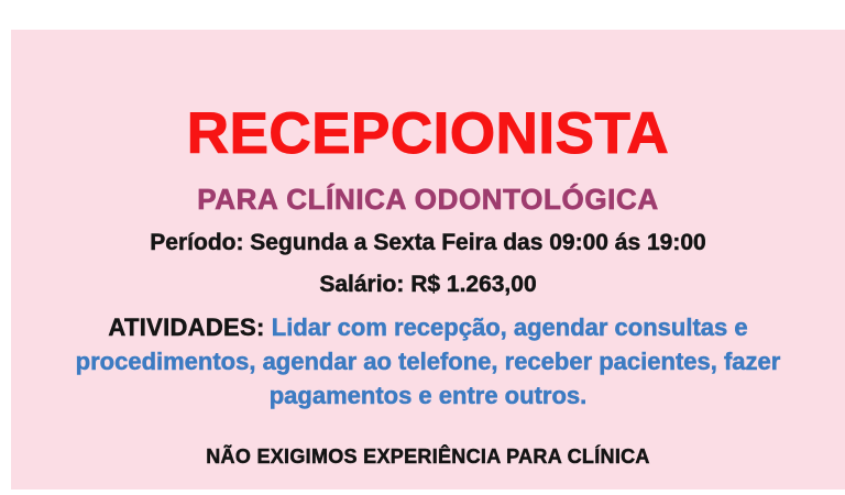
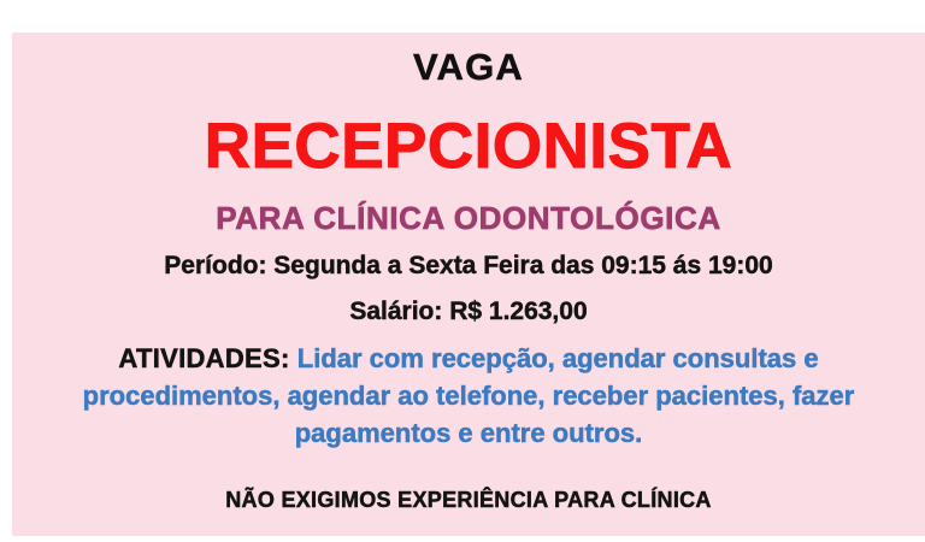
+ VAGA
  RECEPCIONISTA
  PARA CLÍNICA ODONTOLÓGICA
- Período: Segunda a Sexta Feira das 09:00 ás 19:00
+ Período: Segunda a Sexta Feira das 09:15 ás 19:00
  Salário: R$ 1.263,00
  ATIVIDADES: Lidar com recepção, agendar consultas e procedimentos, agendar ao telefone, receber pacientes, fazer pagamentos e entre outros.
  NÃO EXIGIMOS EXPERIÊNCIA PARA CLÍNICA
